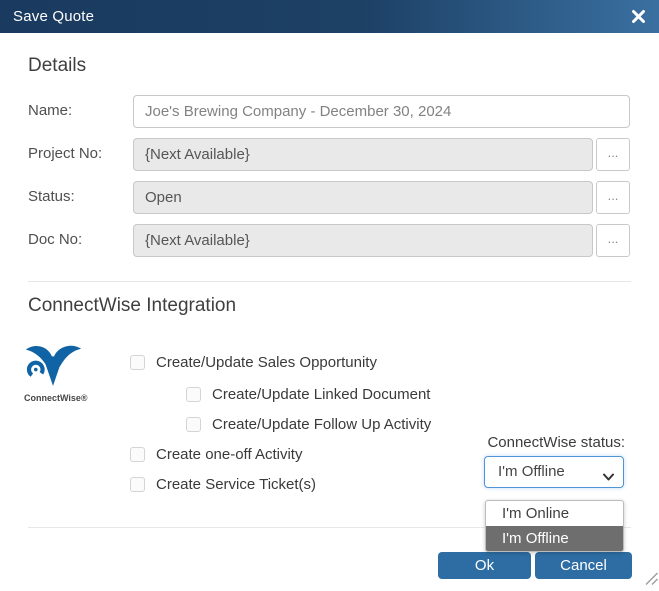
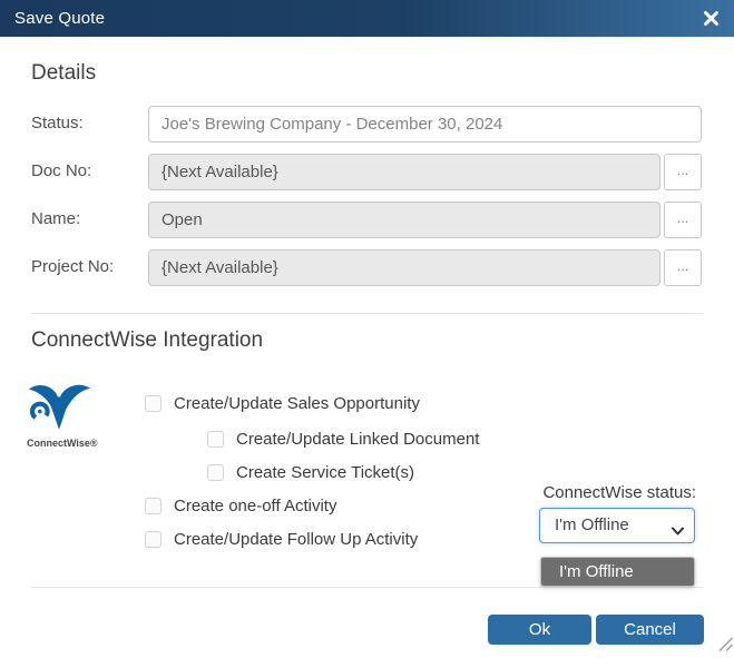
  Save Quote
  Details
- Name:
+ Status:
  Joe's Brewing Company - December 30, 2024
- Project No:
+ Doc No:
  {Next Available}
  ...
- Status:
+ Name:
  Open
  ...
- Doc No:
+ Project No:
  {Next Available}
  ...
  ConnectWise Integration
  ConnectWise®
  Create/Update Sales Opportunity
  Create/Update Linked Document
- Create/Update Follow Up Activity
+ Create Service Ticket(s)
  Create one-off Activity
- Create Service Ticket(s)
+ Create/Update Follow Up Activity
  ConnectWise status:
  I'm Offline
- I'm Online
  I'm Offline
  Ok
  Cancel
